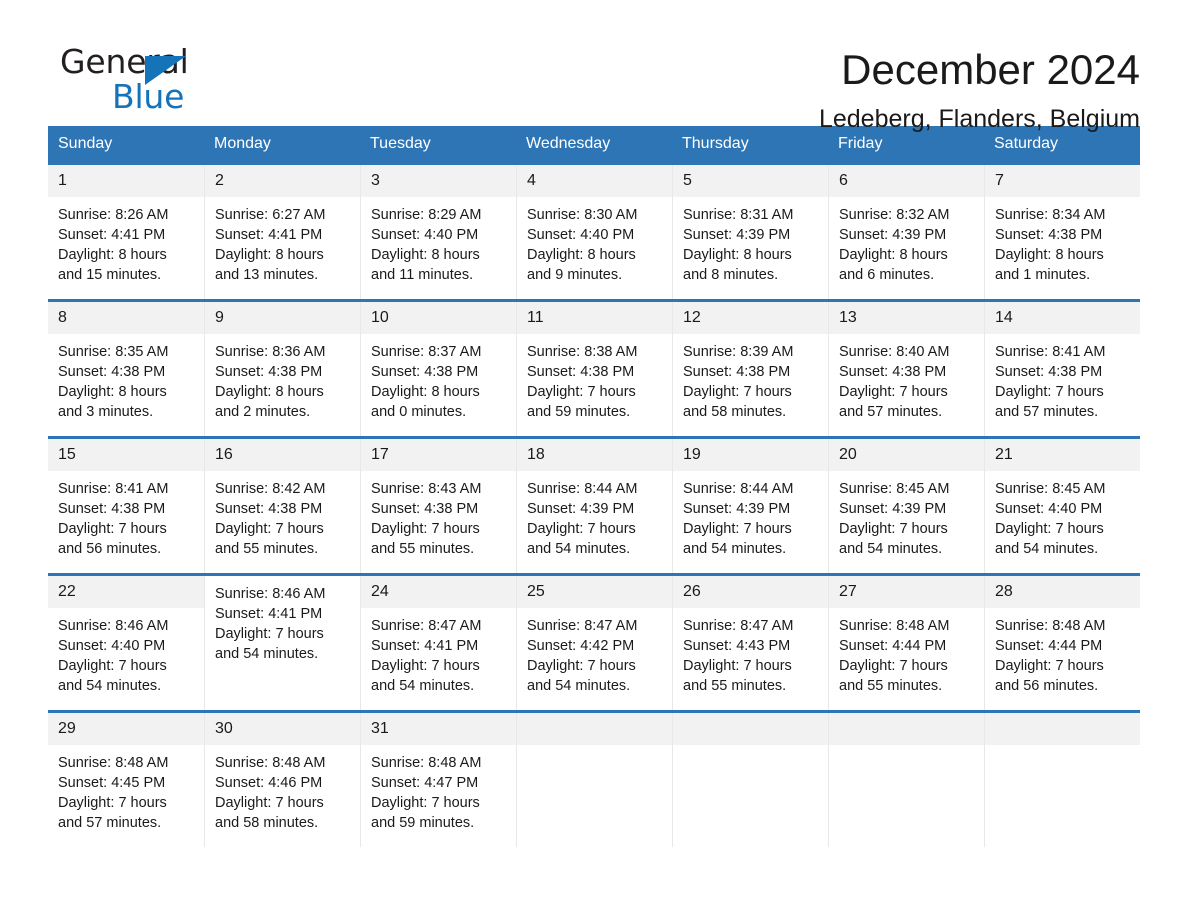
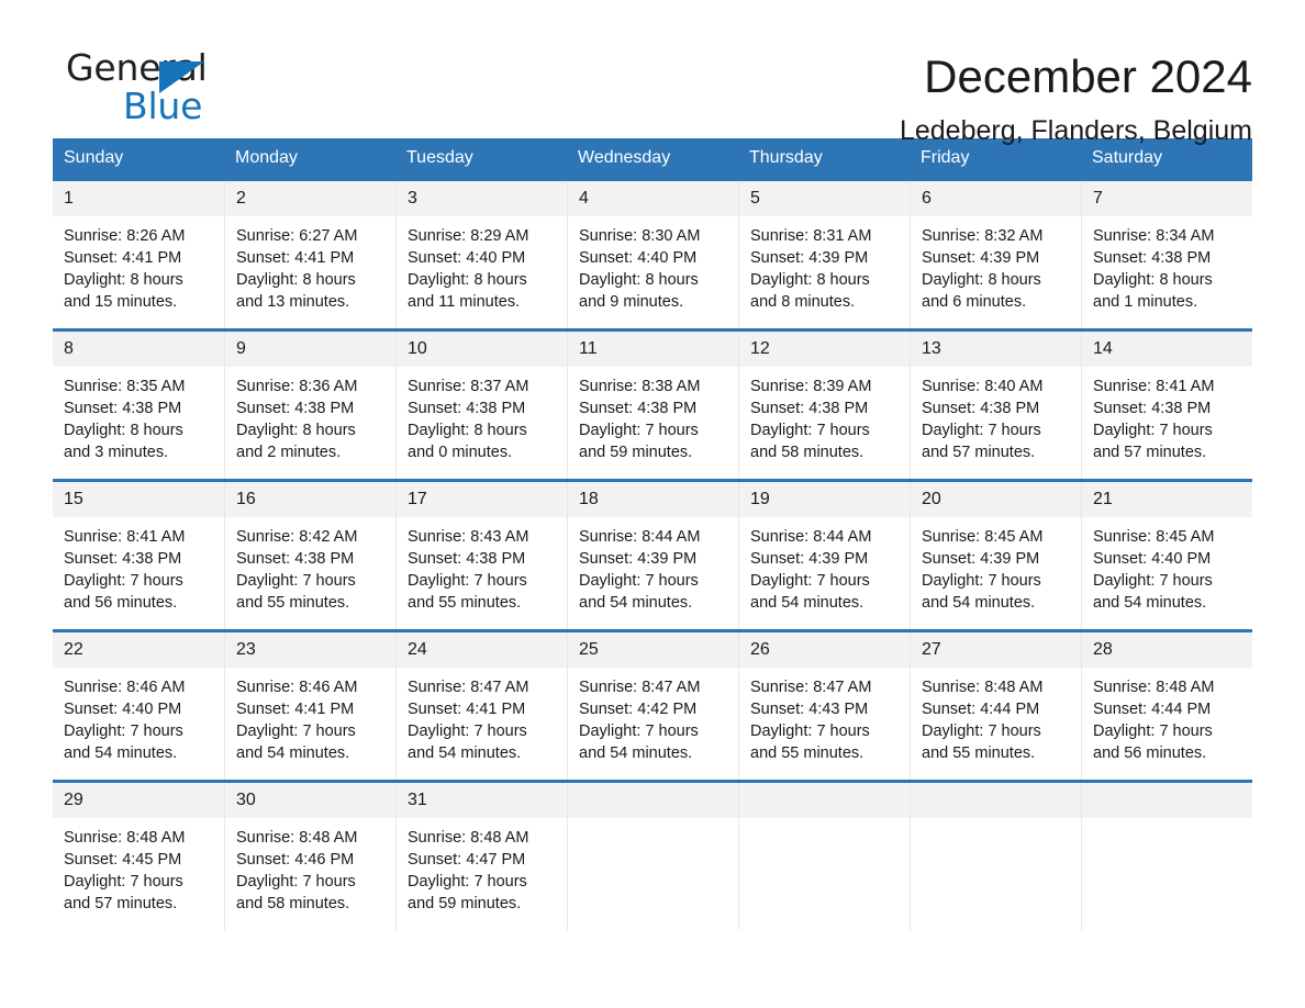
  General
  Blue
  December 2024
  Ledeberg, Flanders, Belgium
  Sunday
  Monday
  Tuesday
  Wednesday
  Thursday
  Friday
  Saturday
  1
  Sunrise: 8:26 AM
  Sunset: 4:41 PM
  Daylight: 8 hours
  and 15 minutes.
  2
  Sunrise: 6:27 AM
  Sunset: 4:41 PM
  Daylight: 8 hours
  and 13 minutes.
  3
  Sunrise: 8:29 AM
  Sunset: 4:40 PM
  Daylight: 8 hours
  and 11 minutes.
  4
  Sunrise: 8:30 AM
  Sunset: 4:40 PM
  Daylight: 8 hours
  and 9 minutes.
  5
  Sunrise: 8:31 AM
  Sunset: 4:39 PM
  Daylight: 8 hours
  and 8 minutes.
  6
  Sunrise: 8:32 AM
  Sunset: 4:39 PM
  Daylight: 8 hours
  and 6 minutes.
  7
  Sunrise: 8:34 AM
  Sunset: 4:38 PM
  Daylight: 8 hours
  and 1 minutes.
  8
  Sunrise: 8:35 AM
  Sunset: 4:38 PM
  Daylight: 8 hours
  and 3 minutes.
  9
  Sunrise: 8:36 AM
  Sunset: 4:38 PM
  Daylight: 8 hours
  and 2 minutes.
  10
  Sunrise: 8:37 AM
  Sunset: 4:38 PM
  Daylight: 8 hours
  and 0 minutes.
  11
  Sunrise: 8:38 AM
  Sunset: 4:38 PM
  Daylight: 7 hours
  and 59 minutes.
  12
  Sunrise: 8:39 AM
  Sunset: 4:38 PM
  Daylight: 7 hours
  and 58 minutes.
  13
  Sunrise: 8:40 AM
  Sunset: 4:38 PM
  Daylight: 7 hours
  and 57 minutes.
  14
  Sunrise: 8:41 AM
  Sunset: 4:38 PM
  Daylight: 7 hours
  and 57 minutes.
  15
  Sunrise: 8:41 AM
  Sunset: 4:38 PM
  Daylight: 7 hours
  and 56 minutes.
  16
  Sunrise: 8:42 AM
  Sunset: 4:38 PM
  Daylight: 7 hours
  and 55 minutes.
  17
  Sunrise: 8:43 AM
  Sunset: 4:38 PM
  Daylight: 7 hours
  and 55 minutes.
  18
  Sunrise: 8:44 AM
  Sunset: 4:39 PM
  Daylight: 7 hours
  and 54 minutes.
  19
  Sunrise: 8:44 AM
  Sunset: 4:39 PM
  Daylight: 7 hours
  and 54 minutes.
  20
  Sunrise: 8:45 AM
  Sunset: 4:39 PM
  Daylight: 7 hours
  and 54 minutes.
  21
  Sunrise: 8:45 AM
  Sunset: 4:40 PM
  Daylight: 7 hours
  and 54 minutes.
  22
  Sunrise: 8:46 AM
  Sunset: 4:40 PM
  Daylight: 7 hours
  and 54 minutes.
+ 23
  Sunrise: 8:46 AM
  Sunset: 4:41 PM
  Daylight: 7 hours
  and 54 minutes.
  24
  Sunrise: 8:47 AM
  Sunset: 4:41 PM
  Daylight: 7 hours
  and 54 minutes.
  25
  Sunrise: 8:47 AM
  Sunset: 4:42 PM
  Daylight: 7 hours
  and 54 minutes.
  26
  Sunrise: 8:47 AM
  Sunset: 4:43 PM
  Daylight: 7 hours
  and 55 minutes.
  27
  Sunrise: 8:48 AM
  Sunset: 4:44 PM
  Daylight: 7 hours
  and 55 minutes.
  28
  Sunrise: 8:48 AM
  Sunset: 4:44 PM
  Daylight: 7 hours
  and 56 minutes.
  29
  Sunrise: 8:48 AM
  Sunset: 4:45 PM
  Daylight: 7 hours
  and 57 minutes.
  30
  Sunrise: 8:48 AM
  Sunset: 4:46 PM
  Daylight: 7 hours
  and 58 minutes.
  31
  Sunrise: 8:48 AM
  Sunset: 4:47 PM
  Daylight: 7 hours
  and 59 minutes.
